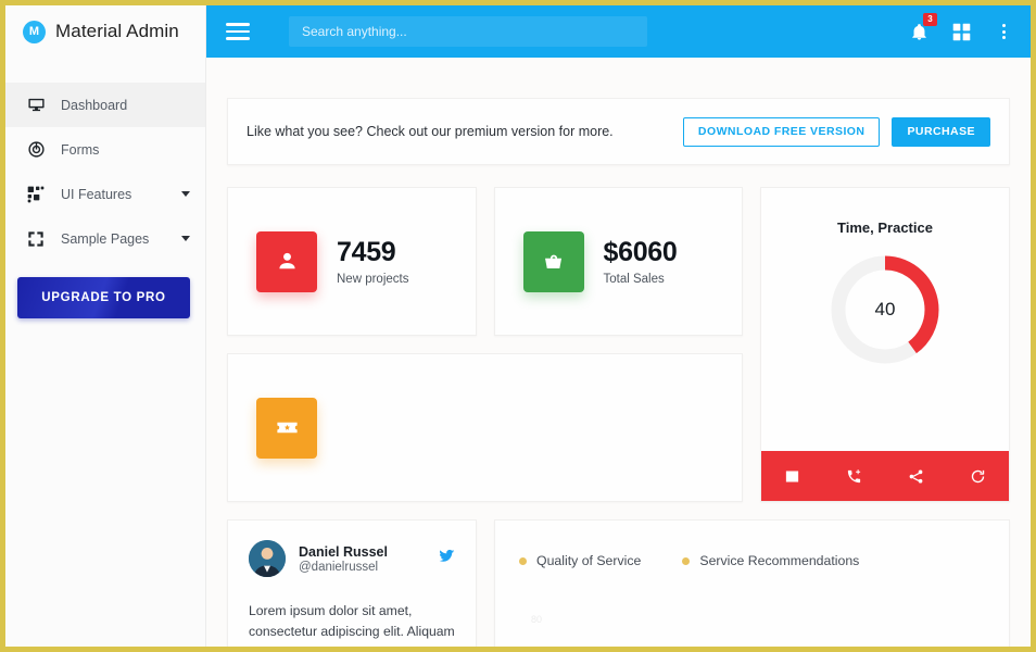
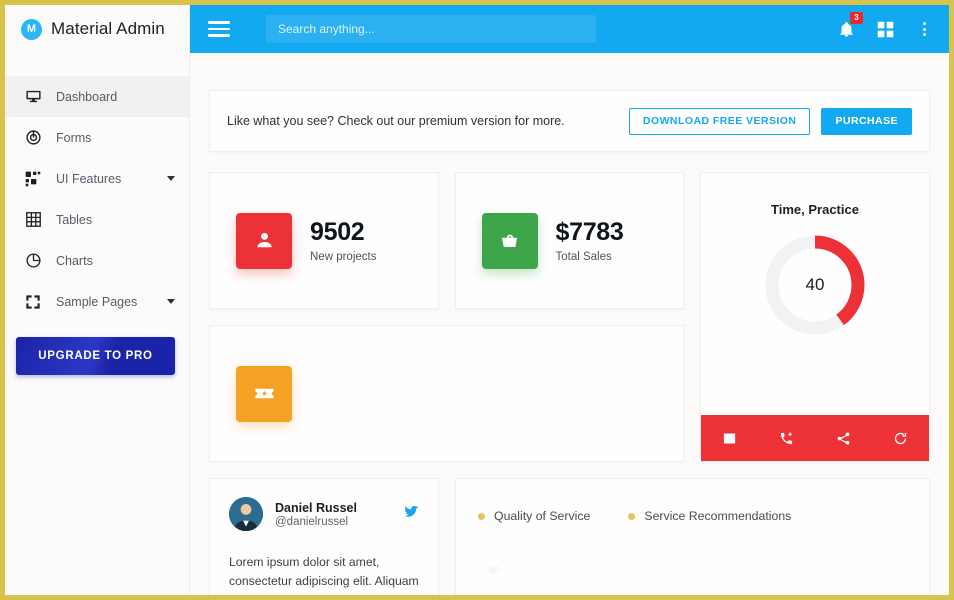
  M
  Material Admin
  Dashboard
  Forms
  UI Features
+ Tables
+ Charts
  Sample Pages
  UPGRADE TO PRO
  Search anything...
  3
  Like what you see? Check out our premium version for more.
  DOWNLOAD FREE VERSION
  PURCHASE
- 7459
+ 9502
  New projects
- $6060
+ $7783
  Total Sales
  Time, Practice
  40
  Daniel Russel
  @danielrussel
  Quality of Service
  Service Recommendations
